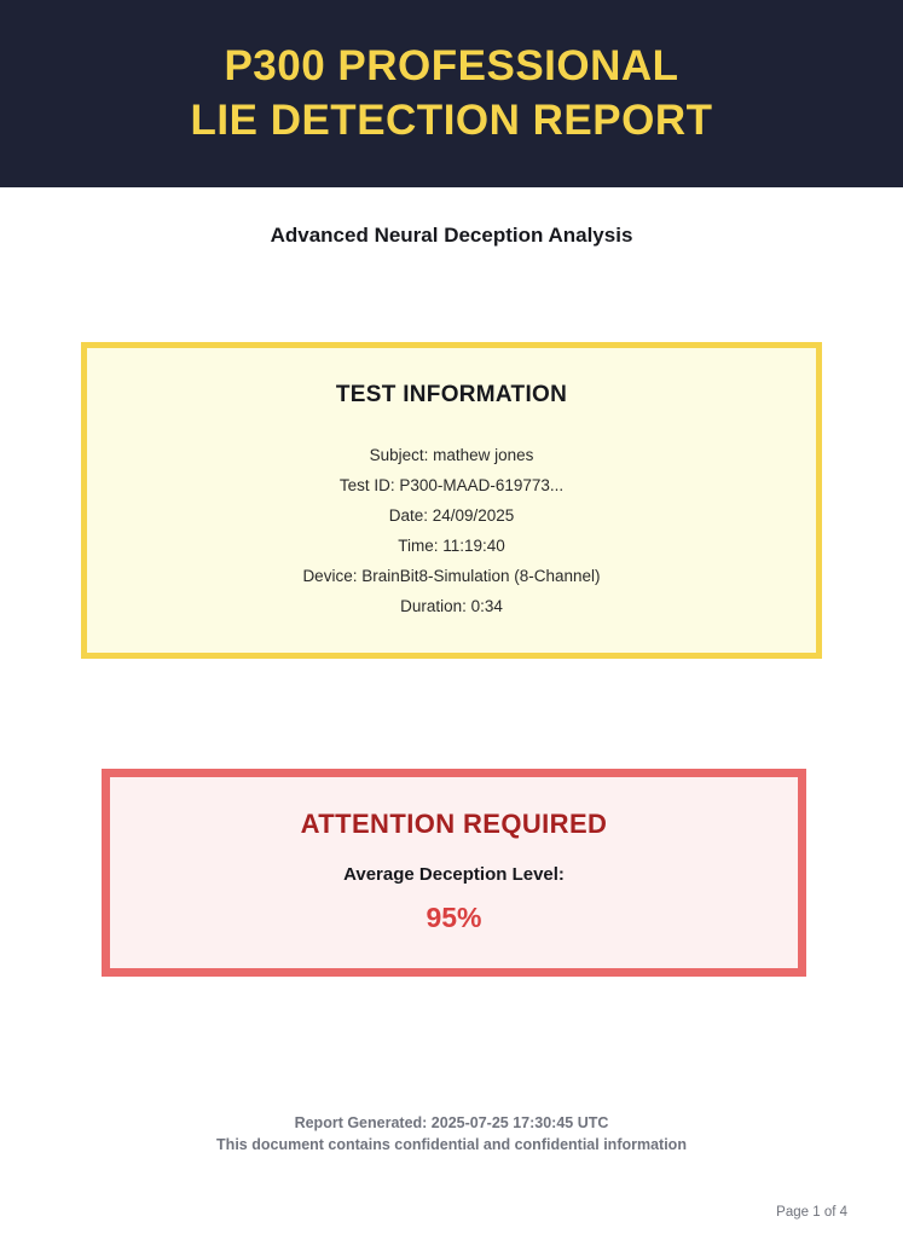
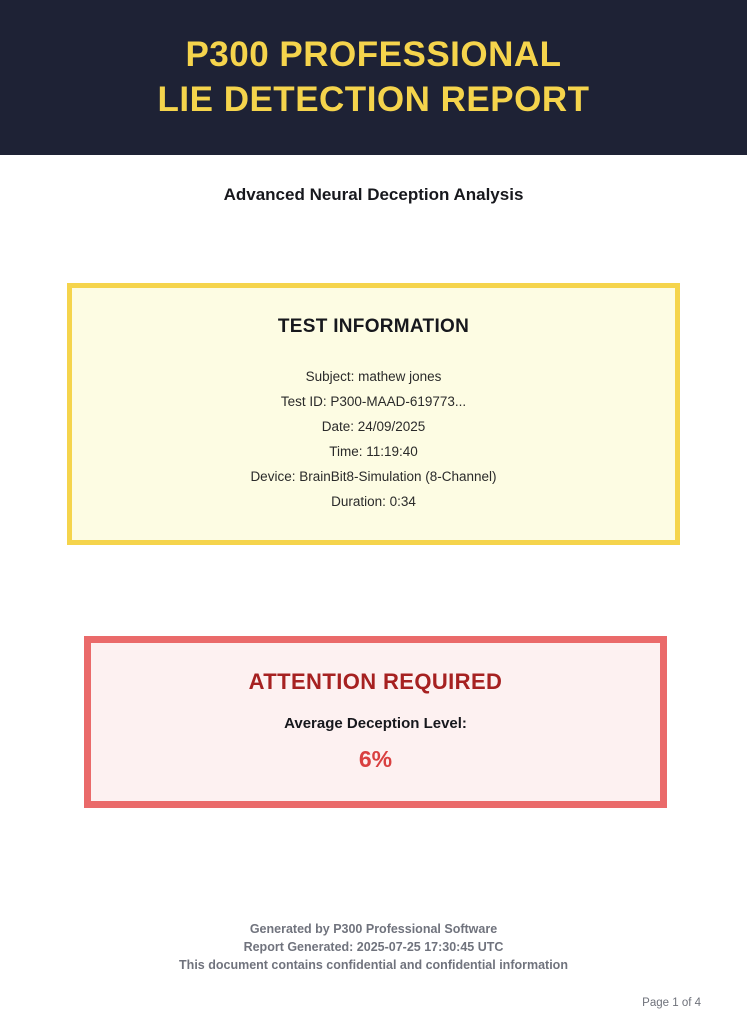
  P300 PROFESSIONAL
  LIE DETECTION REPORT
  Advanced Neural Deception Analysis
  TEST INFORMATION
  Subject: mathew jones
  Test ID: P300-MAAD-619773...
  Date: 24/09/2025
  Time: 11:19:40
  Device: BrainBit8-Simulation (8-Channel)
  Duration: 0:34
  ATTENTION REQUIRED
  Average Deception Level:
- 95%
+ 6%
+ Generated by P300 Professional Software
  Report Generated: 2025-07-25 17:30:45 UTC
  This document contains confidential and confidential information
  Page 1 of 4
